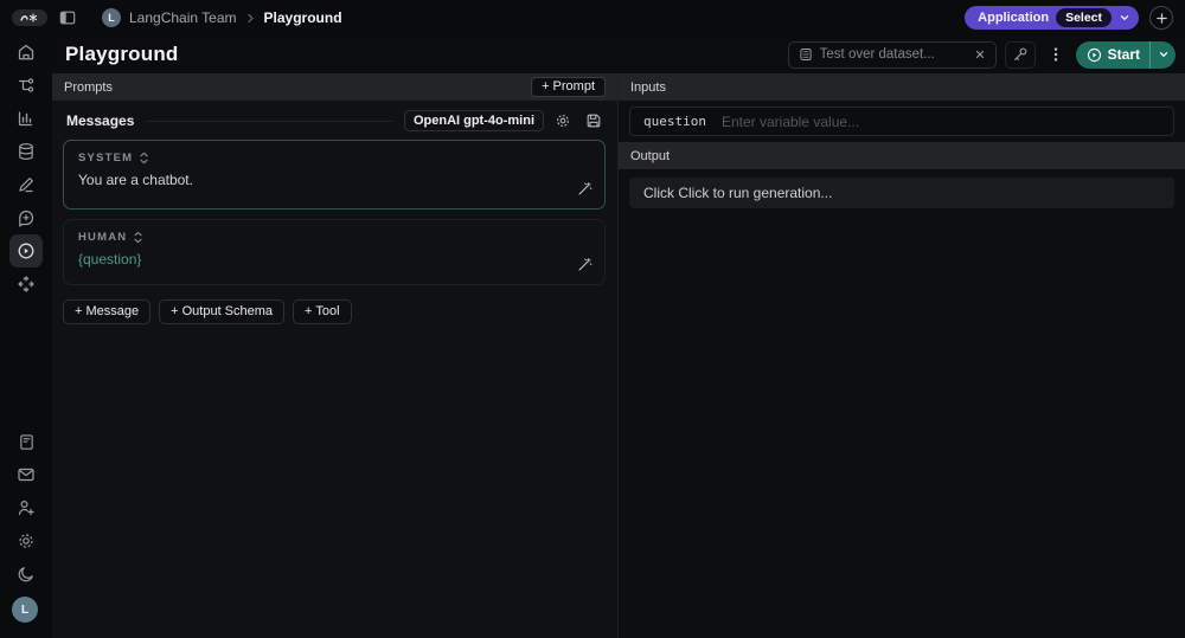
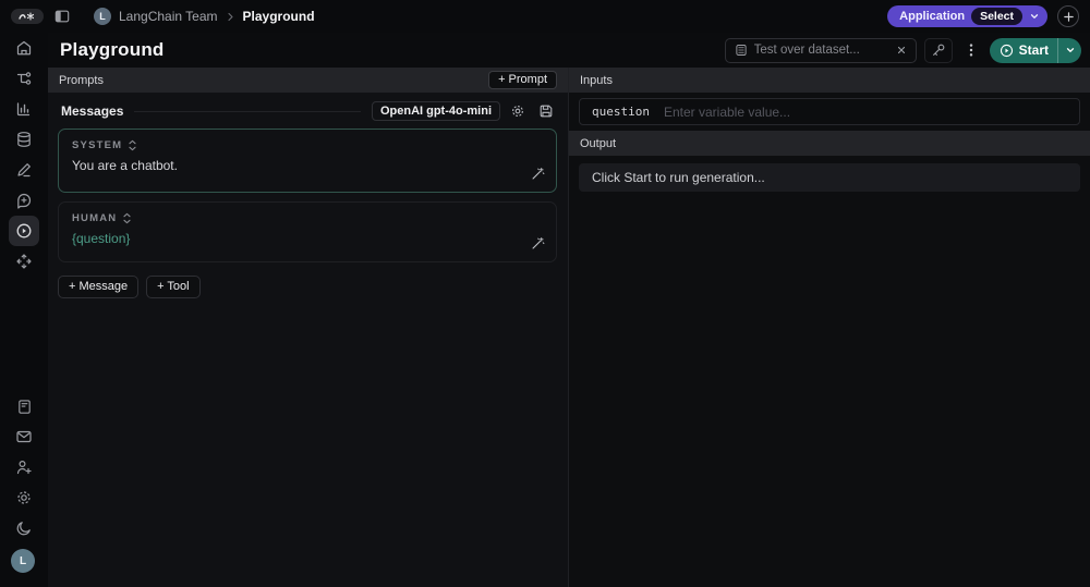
  L
  LangChain Team
  Playground
  Application
  Select
  Playground
  Test over dataset...
  Start
  L
  Prompts
  + Prompt
  Messages
  OpenAI gpt-4o-mini
  SYSTEM
  You are a chatbot.
  HUMAN
  {question}
  + Message
- + Output Schema
  + Tool
  Inputs
  question
  Enter variable value...
  Output
- Click Click to run generation...
+ Click Start to run generation...
